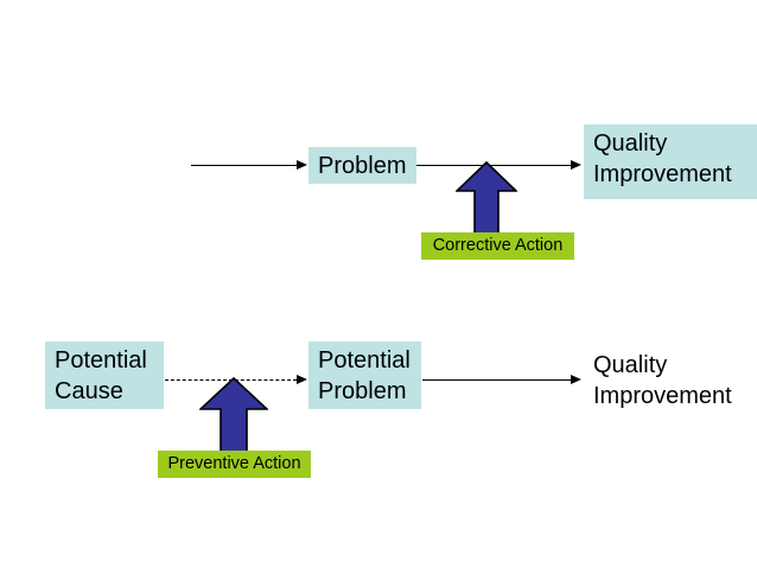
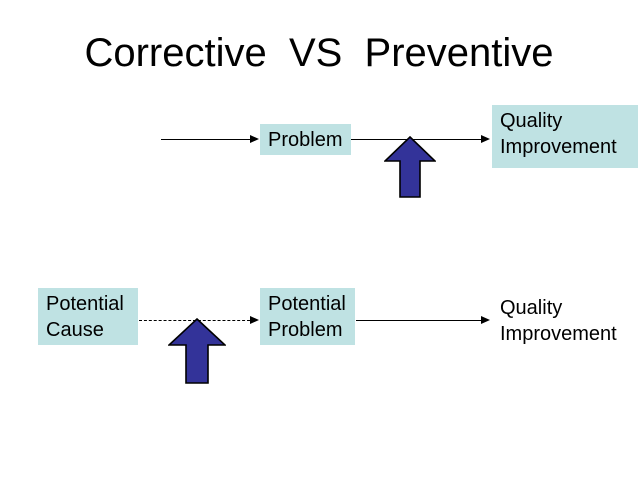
+ Corrective VS Preventive
  Problem
  Quality
  Improvement
- Corrective Action
  Potential
  Cause
  Potential
  Problem
  Quality
  Improvement
- Preventive Action
